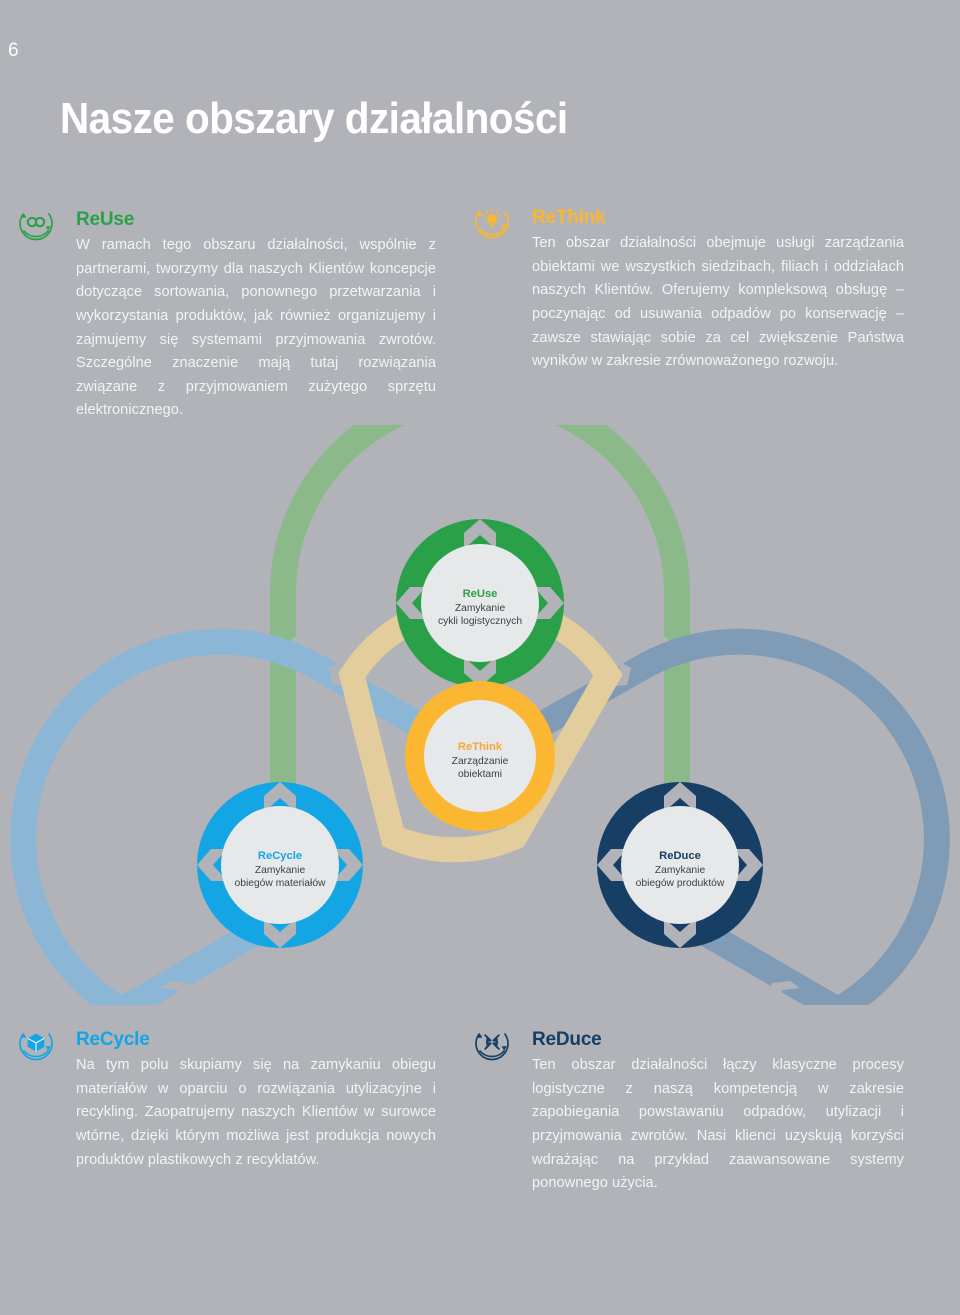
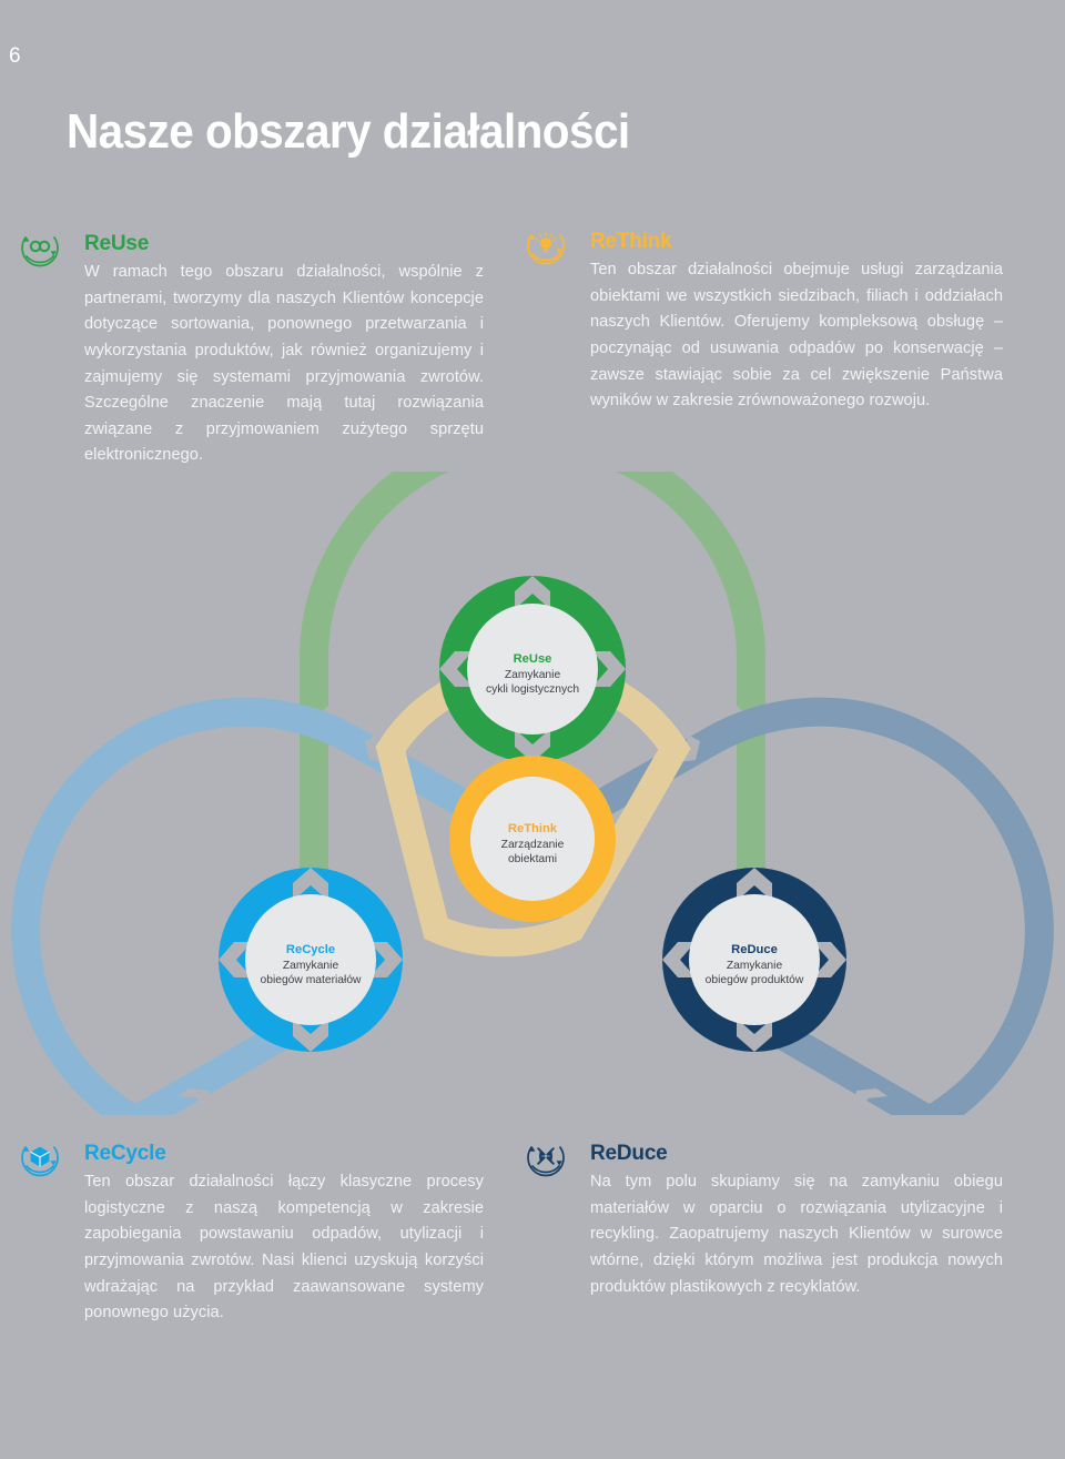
  6
  Nasze obszary działalności
  ReUse
  W ramach tego obszaru działalności, wspólnie z partnerami, tworzymy dla naszych Klientów koncepcje dotyczące sortowania, ponownego przetwarzania i wykorzystania produktów, jak również organizujemy i zajmujemy się systemami przyjmowania zwrotów. Szczególne znaczenie mają tutaj rozwiązania związane z przyjmowaniem zużytego sprzętu elektronicznego.
  ReThink
  Ten obszar działalności obejmuje usługi zarządzania obiektami we wszystkich siedzibach, filiach i oddziałach naszych Klientów. Oferujemy kompleksową obsługę – poczynając od usuwania odpadów po konserwację – zawsze stawiając sobie za cel zwiększenie Państwa wyników w zakresie zrównoważonego rozwoju.
  ReUse
  Zamykanie
  cykli logistycznych
  ReThink
  Zarządzanie
  obiektami
  ReCycle
  Zamykanie
  obiegów materiałów
  ReDuce
  Zamykanie
  obiegów produktów
  ReCycle
- Na tym polu skupiamy się na zamykaniu obiegu materiałów w oparciu o rozwiązania utylizacyjne i recykling. Zaopatrujemy naszych Klientów w surowce wtórne, dzięki którym możliwa jest produkcja nowych produktów plastikowych z recyklatów.
+ Ten obszar działalności łączy klasyczne procesy logistyczne z naszą kompetencją w zakresie zapobiegania powstawaniu odpadów, utylizacji i przyjmowania zwrotów. Nasi klienci uzyskują korzyści wdrażając na przykład zaawansowane systemy ponownego użycia.
  ReDuce
- Ten obszar działalności łączy klasyczne procesy logistyczne z naszą kompetencją w zakresie zapobiegania powstawaniu odpadów, utylizacji i przyjmowania zwrotów. Nasi klienci uzyskują korzyści wdrażając na przykład zaawansowane systemy ponownego użycia.
+ Na tym polu skupiamy się na zamykaniu obiegu materiałów w oparciu o rozwiązania utylizacyjne i recykling. Zaopatrujemy naszych Klientów w surowce wtórne, dzięki którym możliwa jest produkcja nowych produktów plastikowych z recyklatów.
